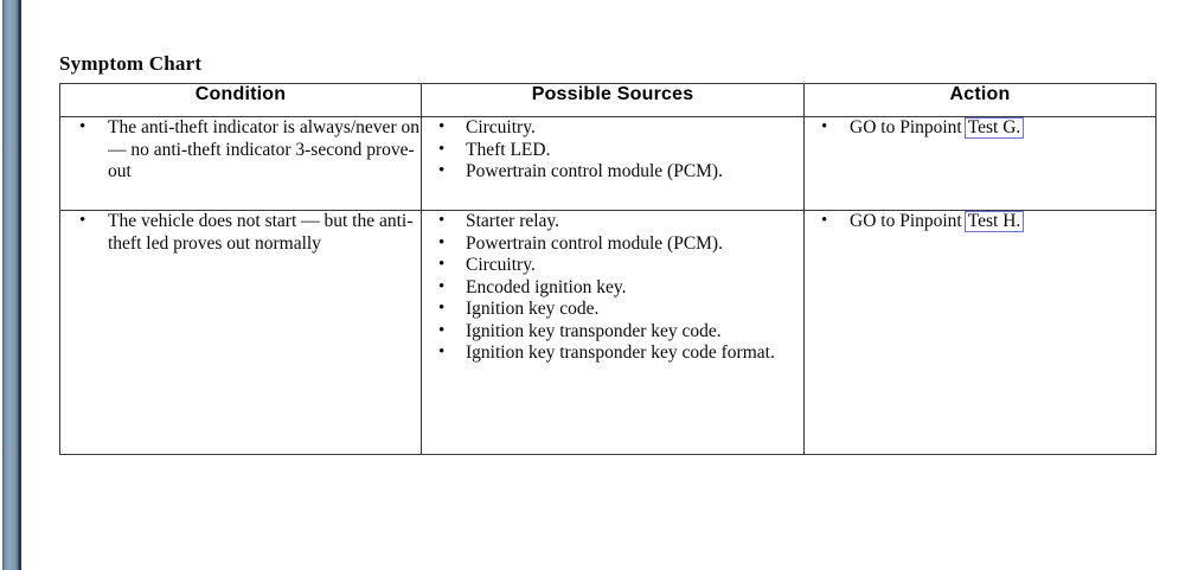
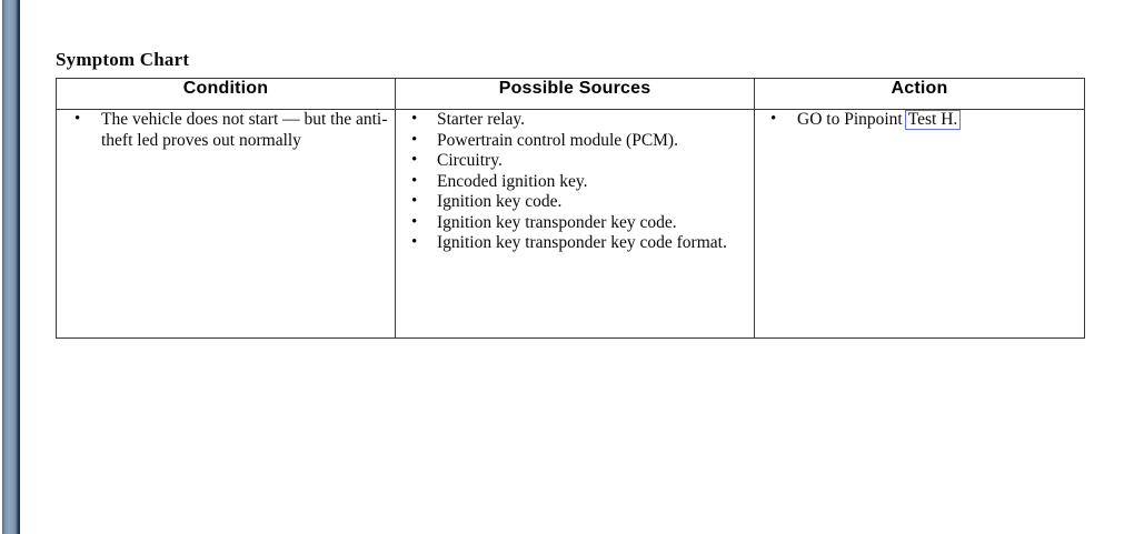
  Symptom Chart
  Condition	Possible Sources	Action
- The anti-theft indicator is always/never on — no anti-theft indicator 3-second prove-out	Circuitry. Theft LED. Powertrain control module (PCM).	GO to Pinpoint Test G.
  The vehicle does not start — but the anti-theft led proves out normally	Starter relay. Powertrain control module (PCM). Circuitry. Encoded ignition key. Ignition key code. Ignition key transponder key code. Ignition key transponder key code format.	GO to Pinpoint Test H.
